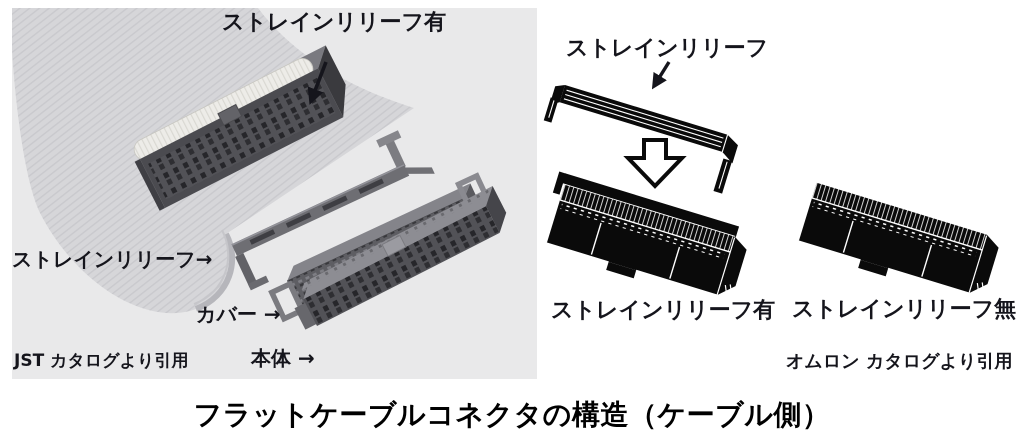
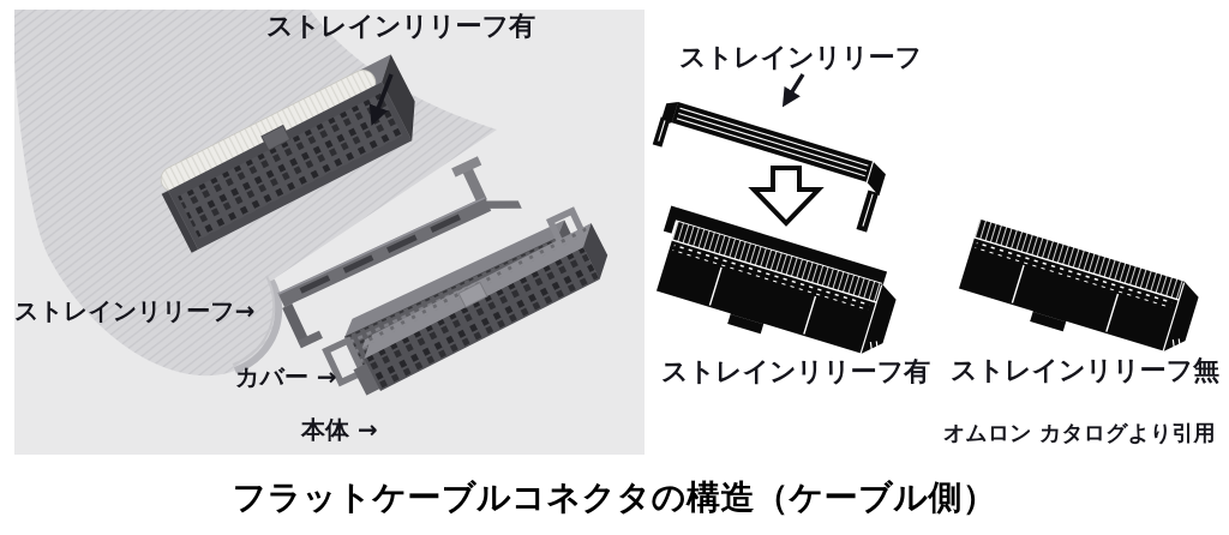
  ストレインリリーフ有
  ストレインリリーフ→
  カバー →
  本体 →
- JST カタログより引用
  ストレインリリーフ
  ストレインリリーフ有
  ストレインリリーフ無
  オムロン カタログより引用
  フラットケーブルコネクタの構造（ケーブル側）
